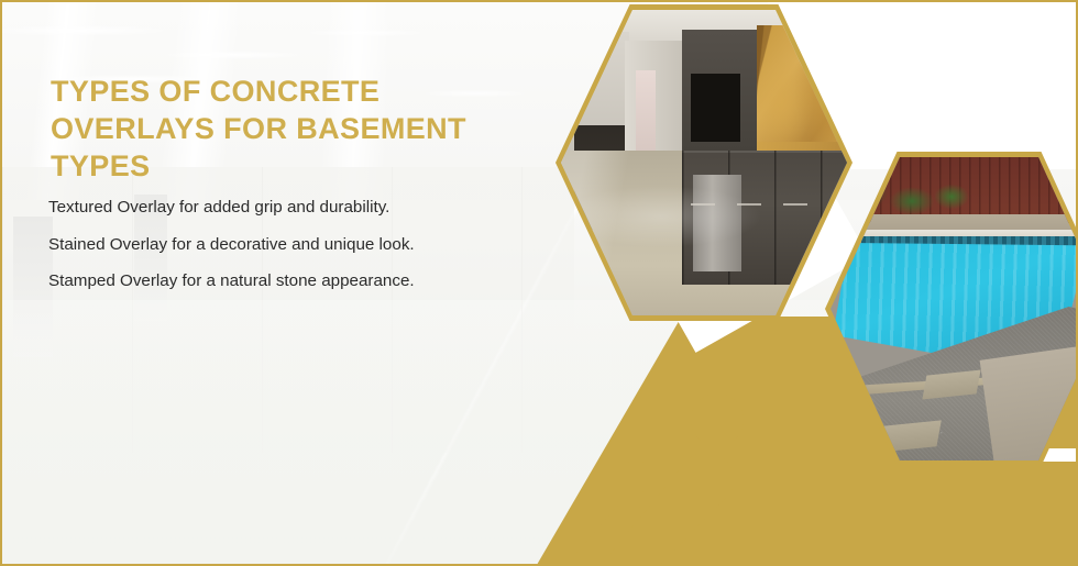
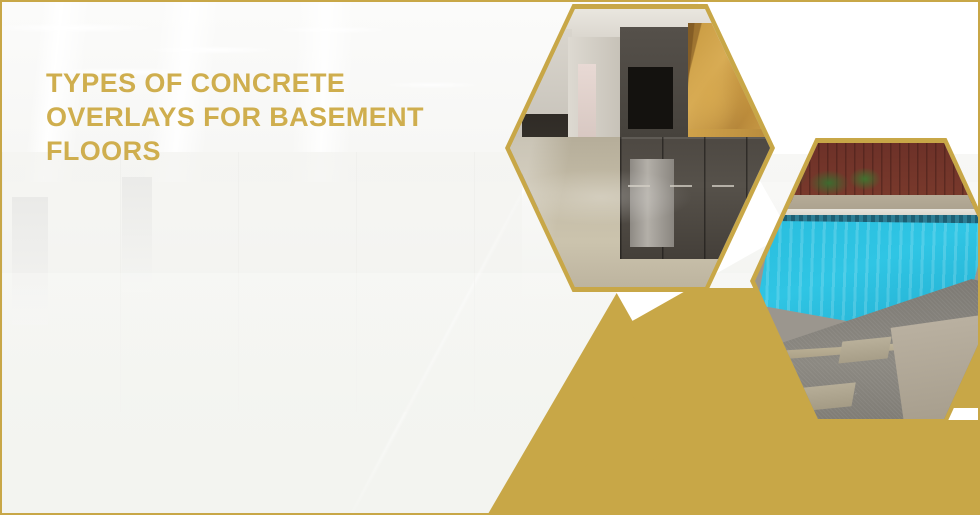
- TYPES OF CONCRETE OVERLAYS FOR BASEMENT TYPES
+ TYPES OF CONCRETE OVERLAYS FOR BASEMENT FLOORS
- Textured Overlay for added grip and durability.
- Stained Overlay for a decorative and unique look.
- Stamped Overlay for a natural stone appearance.
